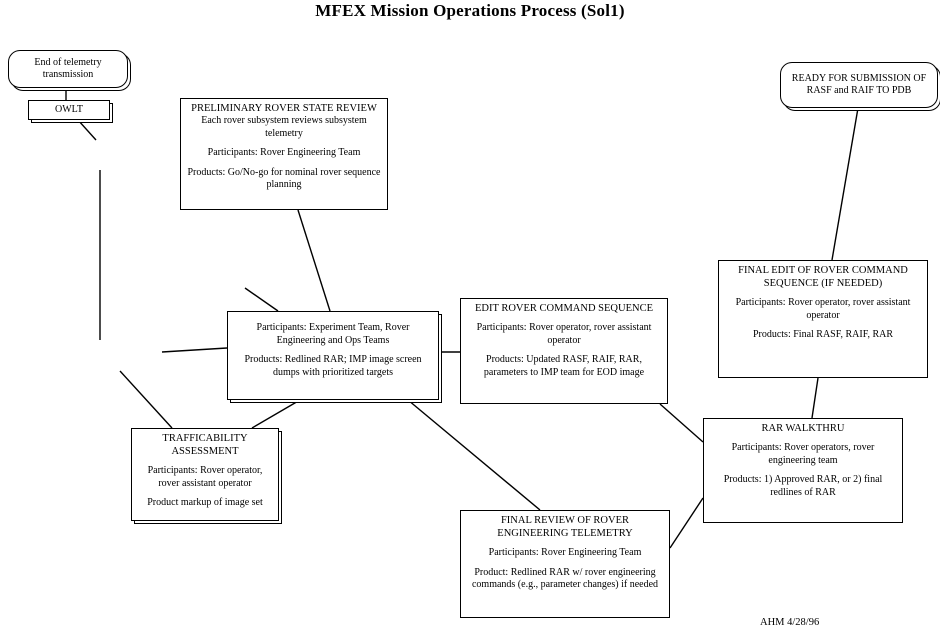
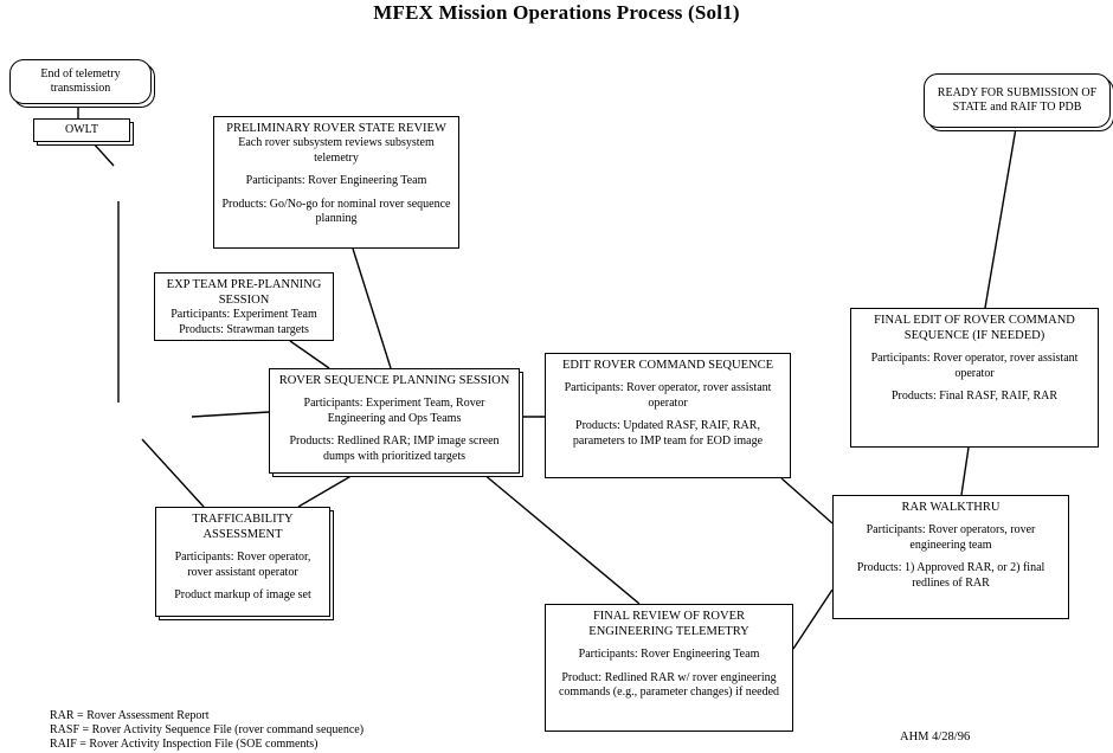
  MFEX Mission Operations Process (Sol1)
  End of telemetry transmission
  OWLT
- READY FOR SUBMISSION OF RASF and RAIF TO PDB
+ READY FOR SUBMISSION OF STATE and RAIF TO PDB
  PRELIMINARY ROVER STATE REVIEW
  Each rover subsystem reviews subsystem telemetry
  Participants: Rover Engineering Team
  Products: Go/No-go for nominal rover sequence planning
+ EXP TEAM PRE-PLANNING SESSION
+ Participants: Experiment Team
+ Products: Strawman targets
+ ROVER SEQUENCE PLANNING SESSION
  Participants: Experiment Team, Rover Engineering and Ops Teams
  Products: Redlined RAR; IMP image screen dumps with prioritized targets
  EDIT ROVER COMMAND SEQUENCE
  Participants: Rover operator, rover assistant operator
  Products: Updated RASF, RAIF, RAR, parameters to IMP team for EOD image
  TRAFFICABILITY ASSESSMENT
  Participants: Rover operator, rover assistant operator
  Product markup of image set
  FINAL REVIEW OF ROVER ENGINEERING TELEMETRY
  Participants: Rover Engineering Team
  Product: Redlined RAR w/ rover engineering commands (e.g., parameter changes) if needed
  RAR WALKTHRU
  Participants: Rover operators, rover engineering team
  Products: 1) Approved RAR, or 2) final redlines of RAR
  FINAL EDIT OF ROVER COMMAND SEQUENCE (IF NEEDED)
  Participants: Rover operator, rover assistant operator
  Products: Final RASF, RAIF, RAR
+ RAR = Rover Assessment Report
+ RASF = Rover Activity Sequence File (rover command sequence)
+ RAIF = Rover Activity Inspection File (SOE comments)
  AHM 4/28/96
